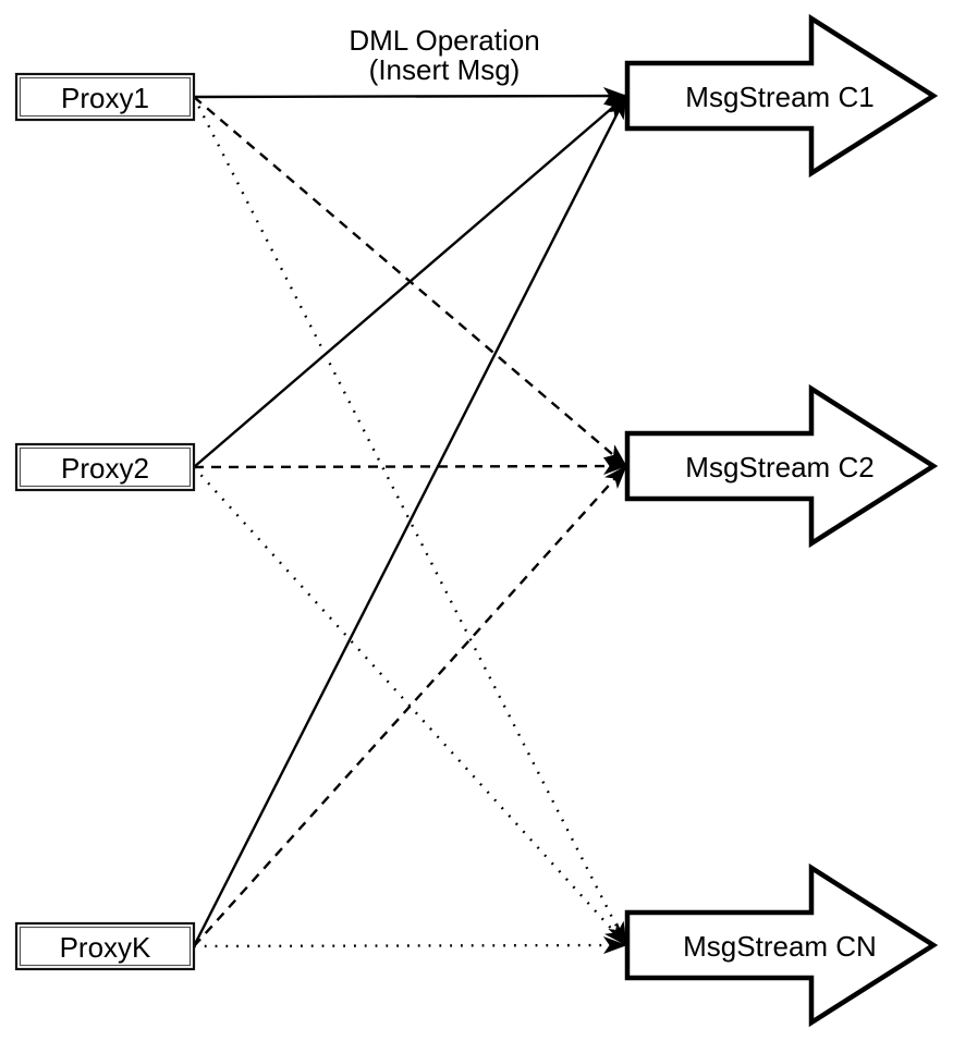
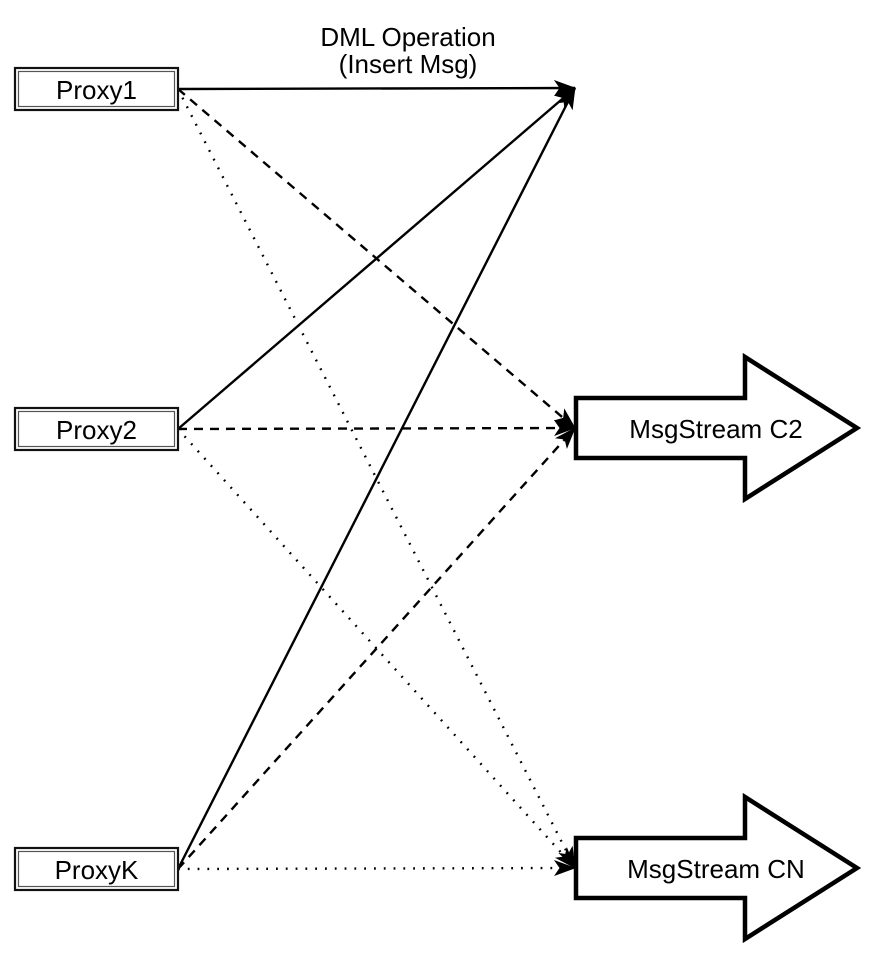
  Proxy1
  Proxy2
  ProxyK
- MsgStream C1
  MsgStream C2
  MsgStream CN
  DML Operation
  (Insert Msg)
